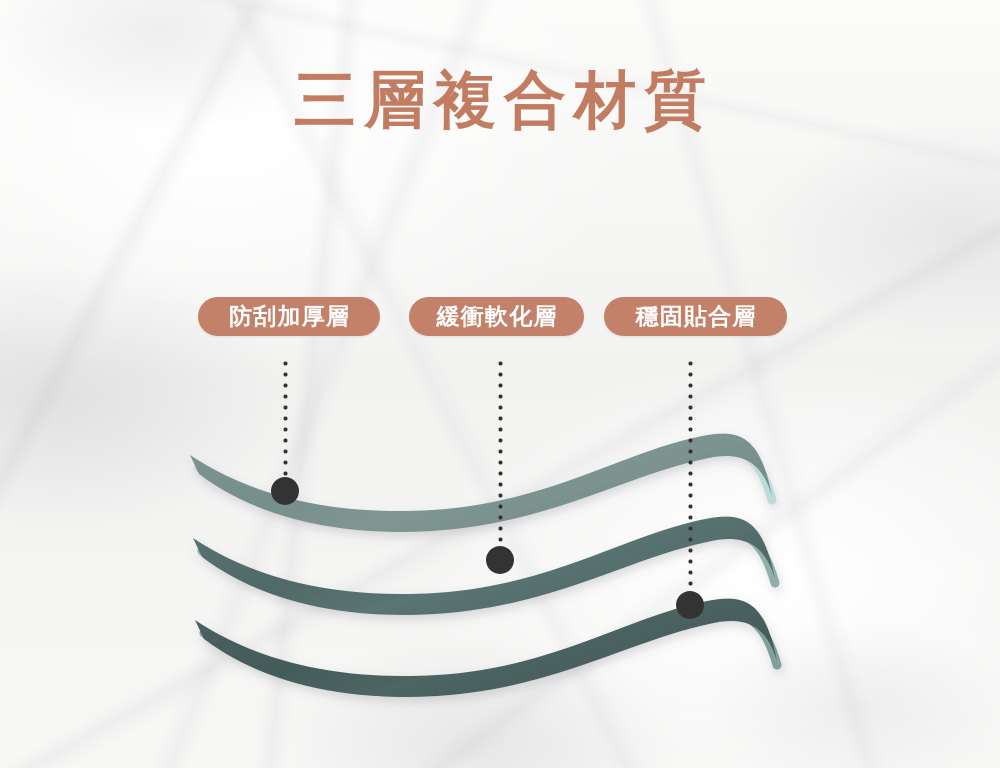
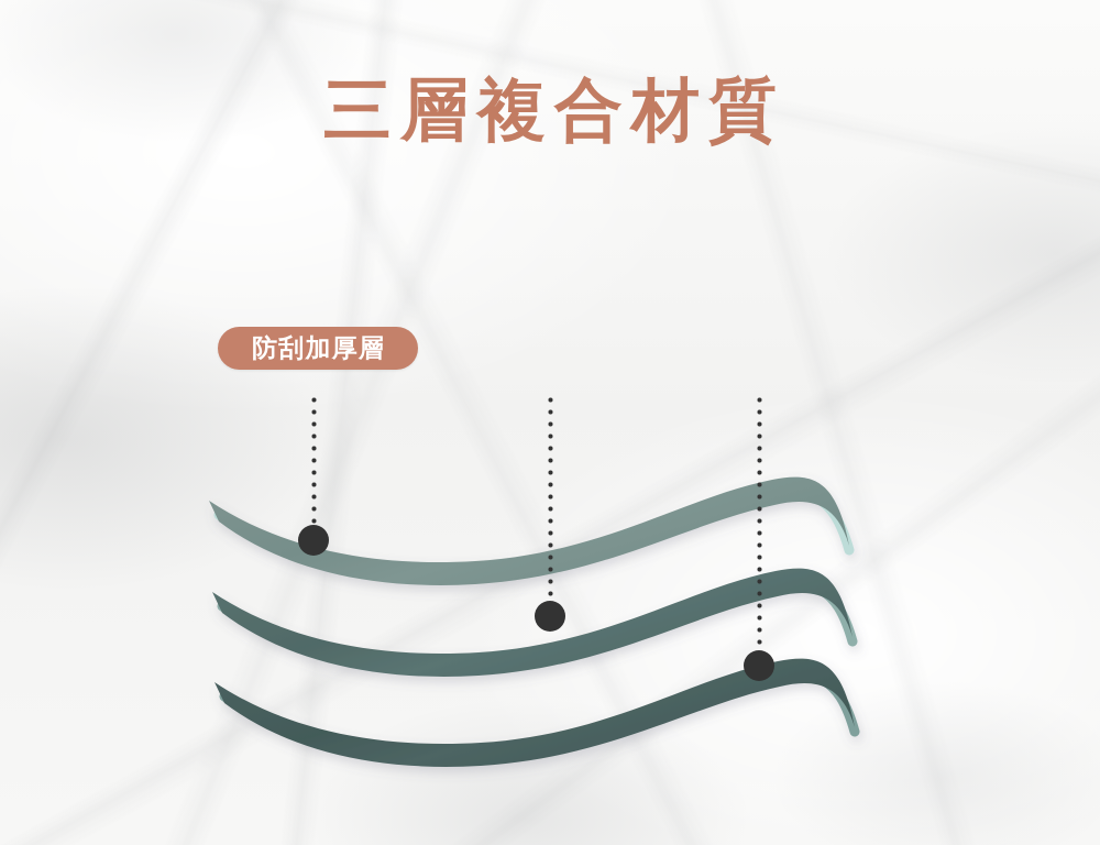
  三層複合材質
  防刮加厚層
- 緩衝軟化層
- 穩固貼合層
